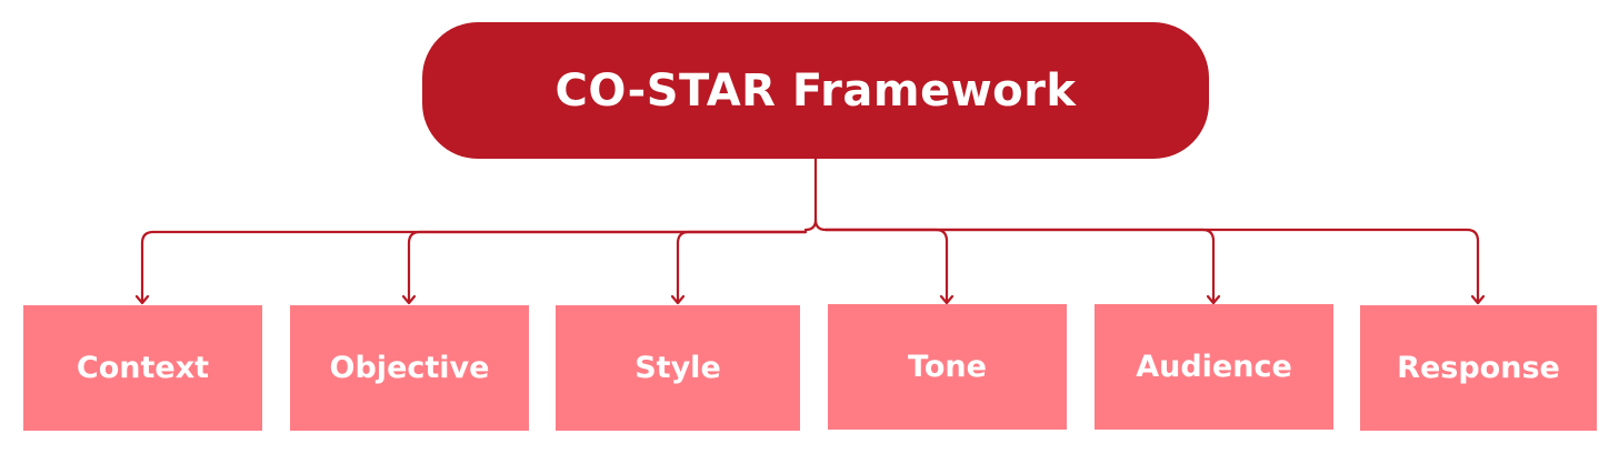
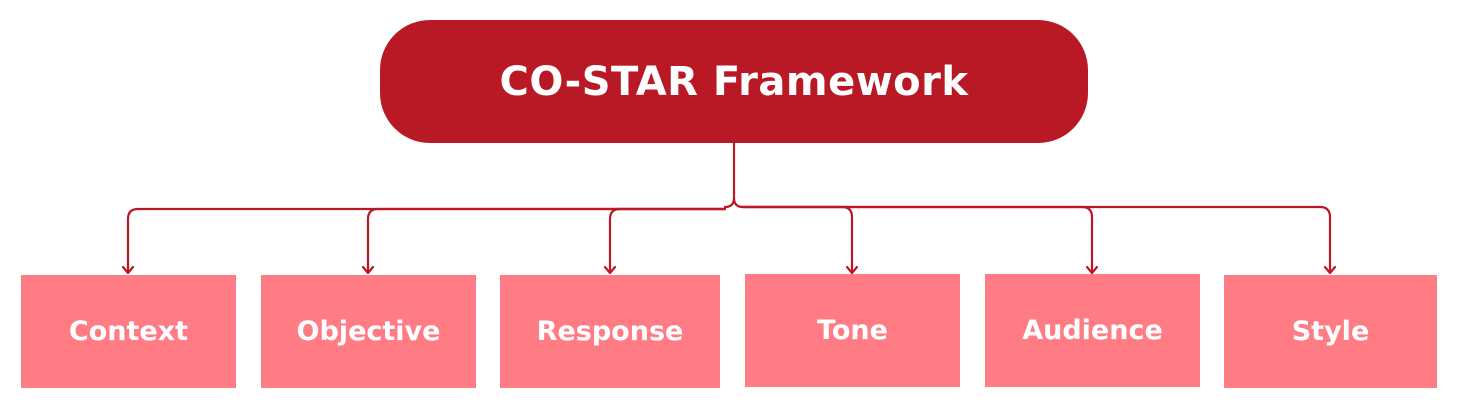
  CO-STAR Framework
  Context
  Objective
- Style
+ Response
  Tone
  Audience
- Response
+ Style
